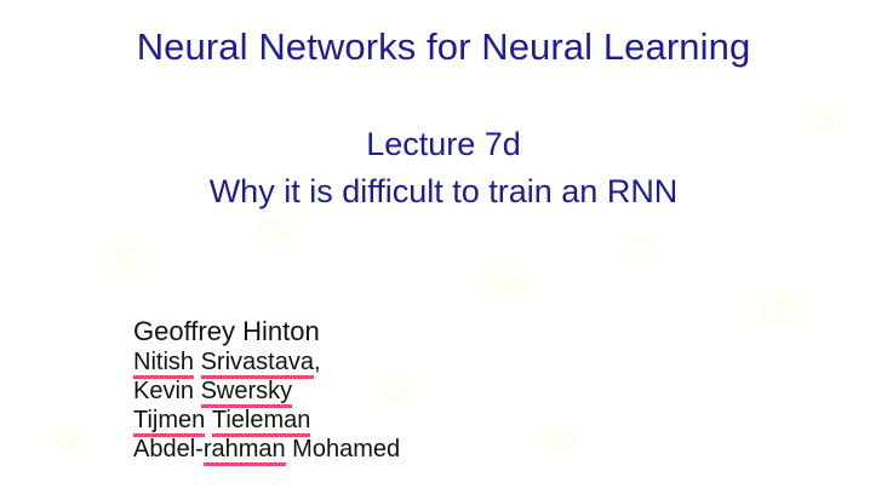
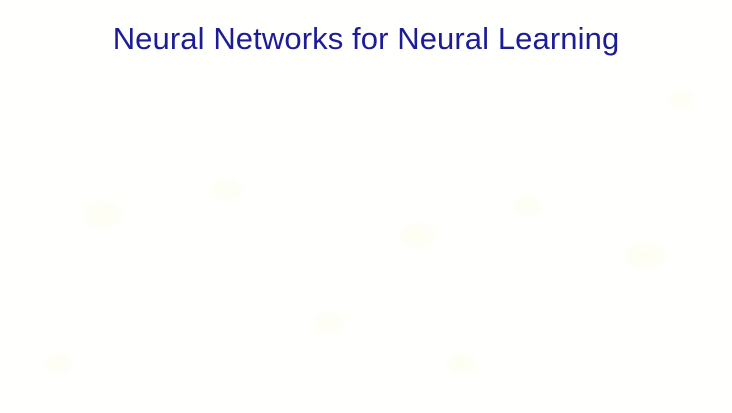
  Neural Networks for Neural Learning
- Lecture 7d
- Why it is difficult to train an RNN
- Geoffrey Hinton
- Nitish Srivastava,
- Kevin Swersky
- Tijmen Tieleman
- Abdel-rahman Mohamed
